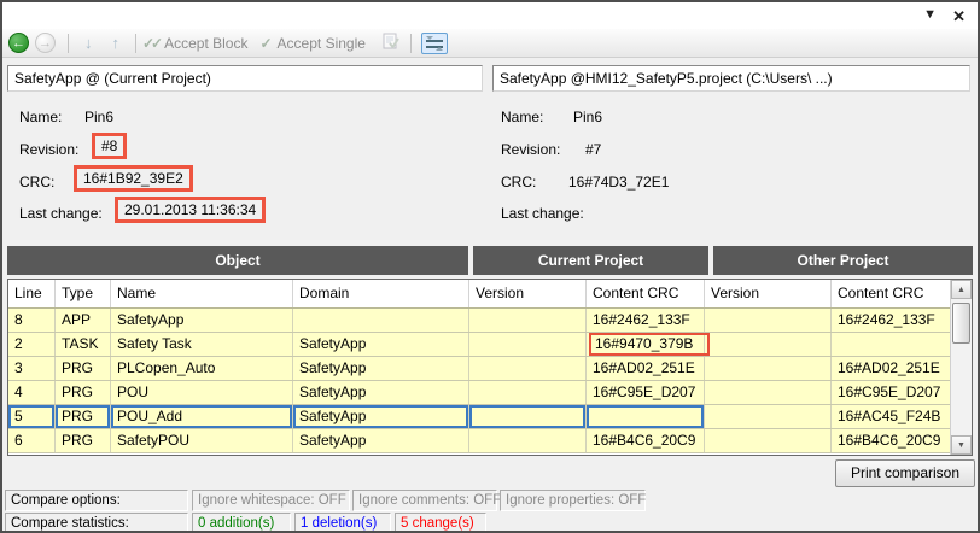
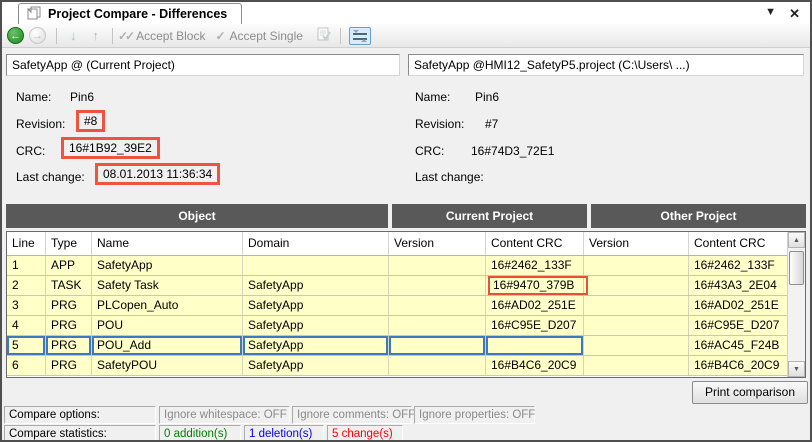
+ Project Compare - Differences
  ▼
  ✕
  ←
  →
  ↓
  ↑
  ✓✓
  Accept Block
  ✓
  Accept Single
  SafetyApp @ (Current Project)
  SafetyApp @HMI12_SafetyP5.project (C:\Users\ ...)
  Name:
  Pin6
  Revision:
  #8
  CRC:
  16#1B92_39E2
  Last change:
- 29.01.2013 11:36:34
+ 08.01.2013 11:36:34
  Name:
  Pin6
  Revision:
  #7
  CRC:
  16#74D3_72E1
  Last change:
  Object
  Current Project
  Other Project
  Line
  Type
  Name
  Domain
  Version
  Content CRC
  Version
  Content CRC
- 8
+ 1
  APP
  SafetyApp
  16#2462_133F
  16#2462_133F
  2
  TASK
  Safety Task
  SafetyApp
  16#9470_379B
+ 16#43A3_2E04
  3
  PRG
  PLCopen_Auto
  SafetyApp
  16#AD02_251E
  16#AD02_251E
  4
  PRG
  POU
  SafetyApp
  16#C95E_D207
  16#C95E_D207
  5
  PRG
  POU_Add
  SafetyApp
  16#AC45_F24B
  6
  PRG
  SafetyPOU
  SafetyApp
  16#B4C6_20C9
  16#B4C6_20C9
  Print comparison
  Compare options:
  Ignore whitespace: OFF
  Ignore comments: OFF
  Ignore properties: OFF
  Compare statistics:
  0 addition(s)
  1 deletion(s)
  5 change(s)
